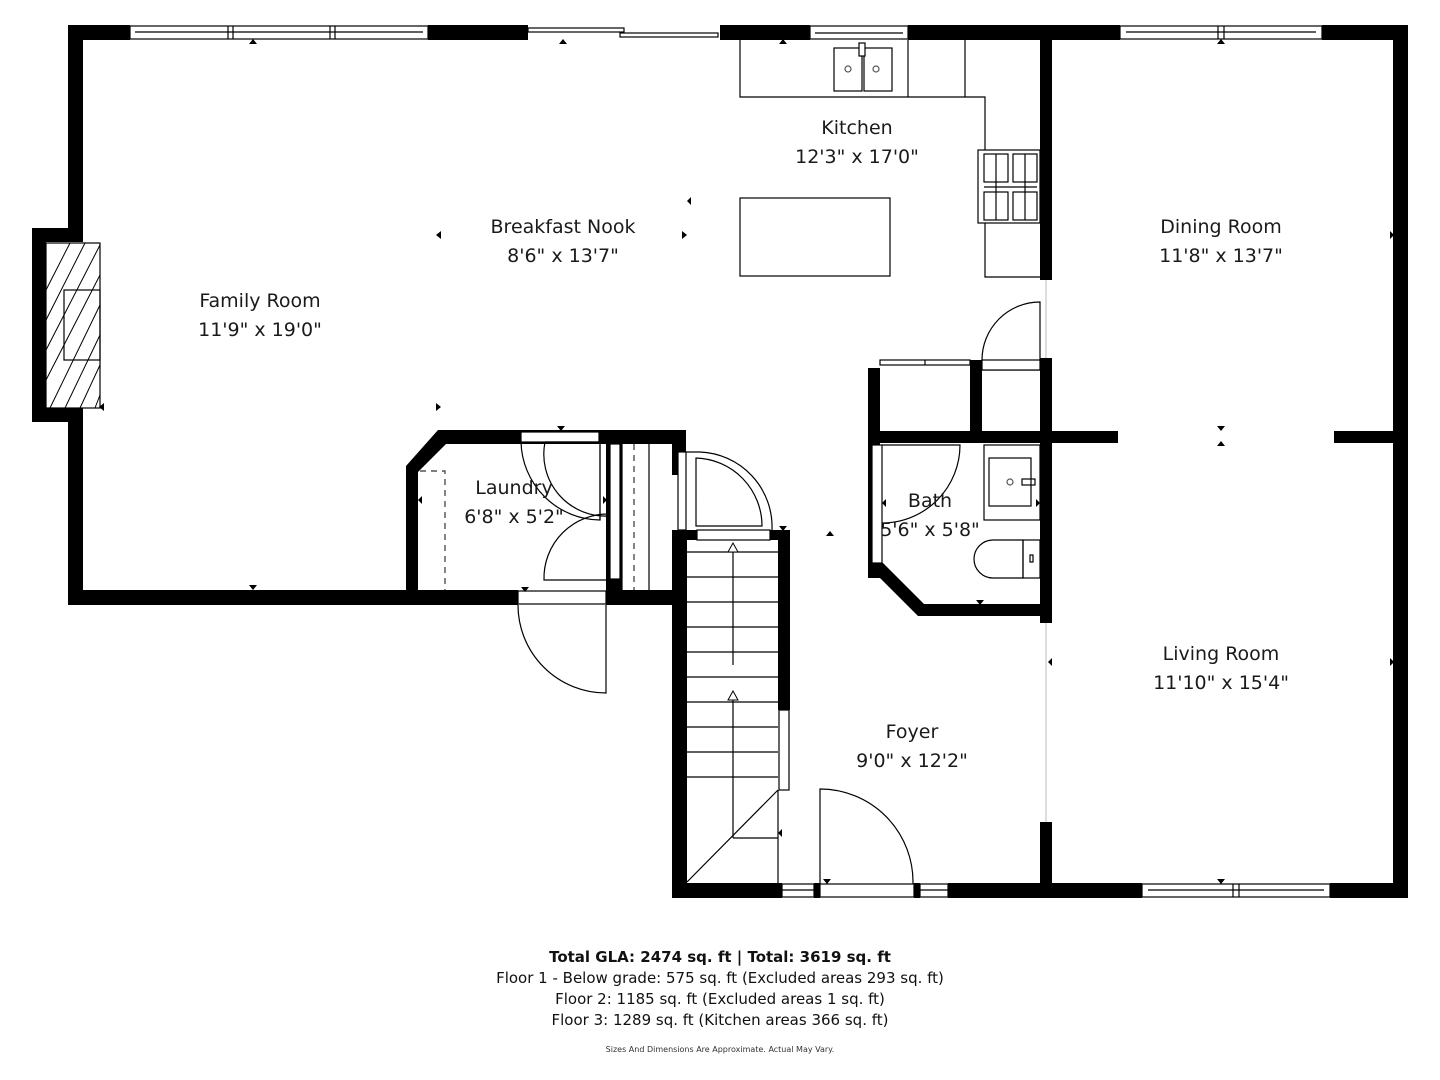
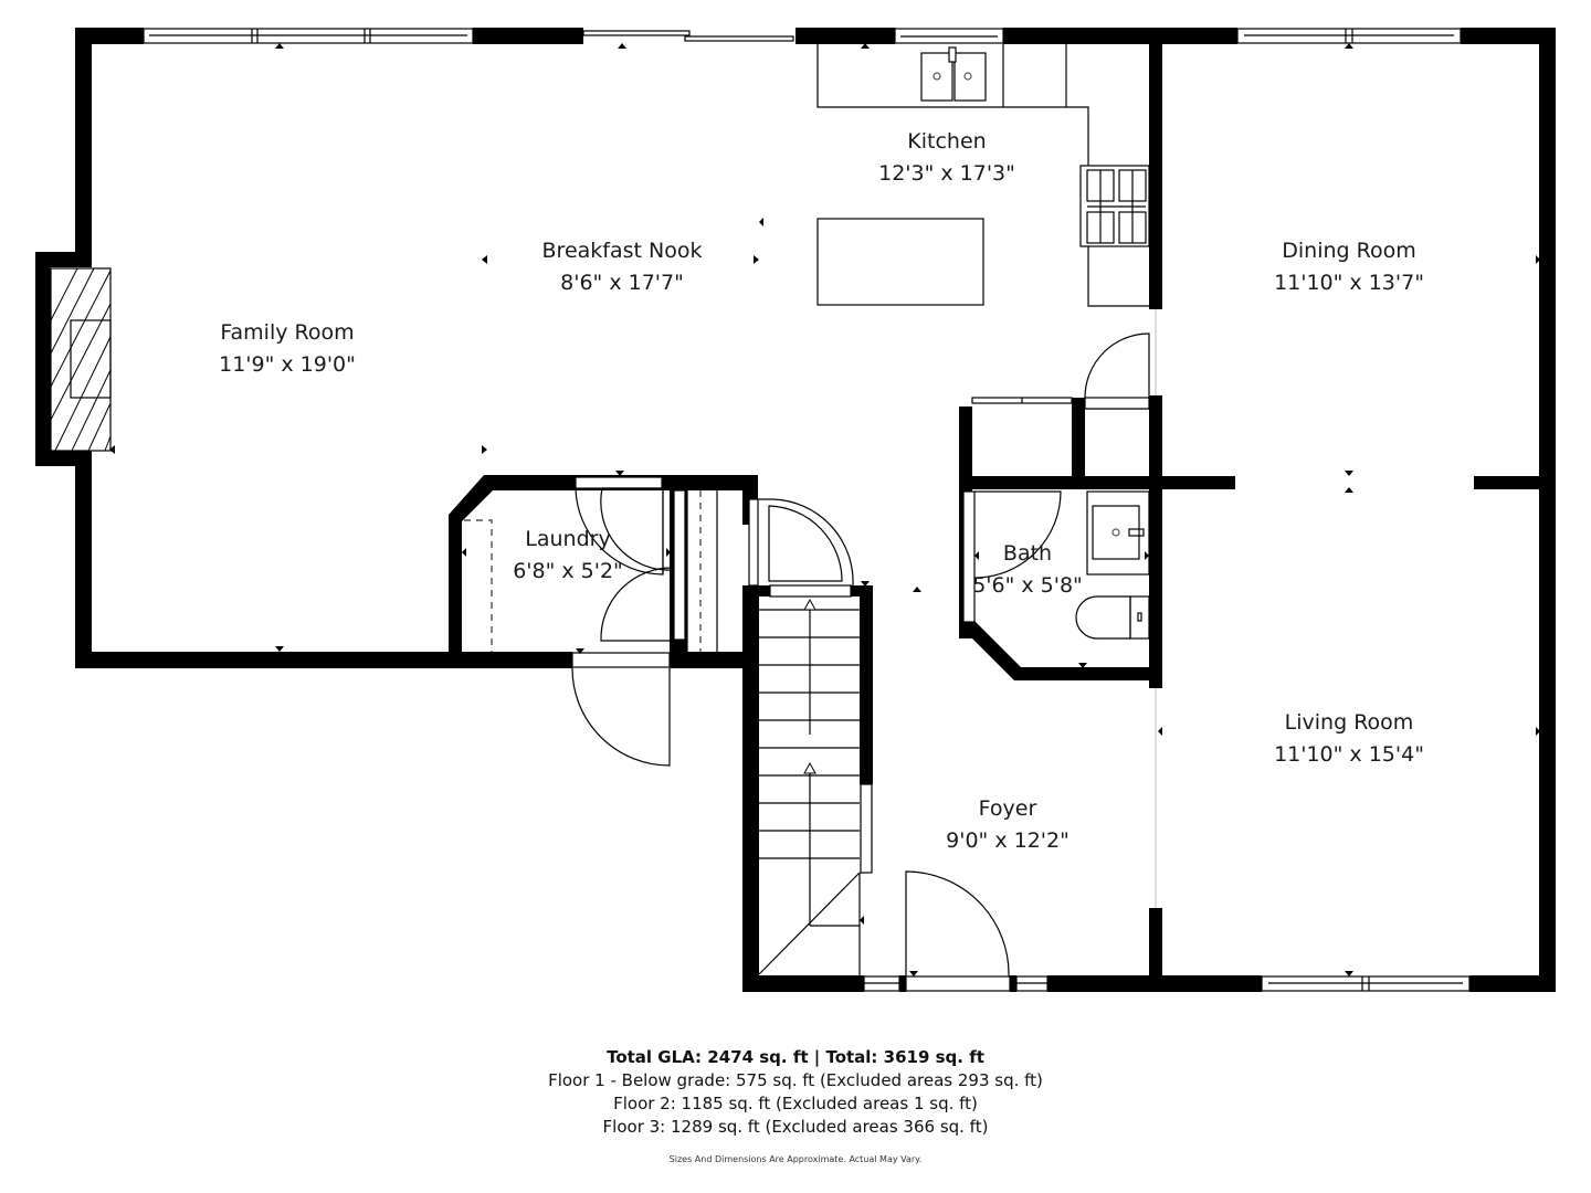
  Kitchen
- 12'3" x 17'0"
+ 12'3" x 17'3"
  Breakfast Nook
- 8'6" x 13'7"
+ 8'6" x 17'7"
  Family Room
  11'9" x 19'0"
  Dining Room
- 11'8" x 13'7"
+ 11'10" x 13'7"
  Laundry
  6'8" x 5'2"
  Bath
  5'6" x 5'8"
  Living Room
  11'10" x 15'4"
  Foyer
  9'0" x 12'2"
  Total GLA: 2474 sq. ft | Total: 3619 sq. ft
  Floor 1 - Below grade: 575 sq. ft (Excluded areas 293 sq. ft)
  Floor 2: 1185 sq. ft (Excluded areas 1 sq. ft)
- Floor 3: 1289 sq. ft (Kitchen areas 366 sq. ft)
+ Floor 3: 1289 sq. ft (Excluded areas 366 sq. ft)
  Sizes And Dimensions Are Approximate. Actual May Vary.
